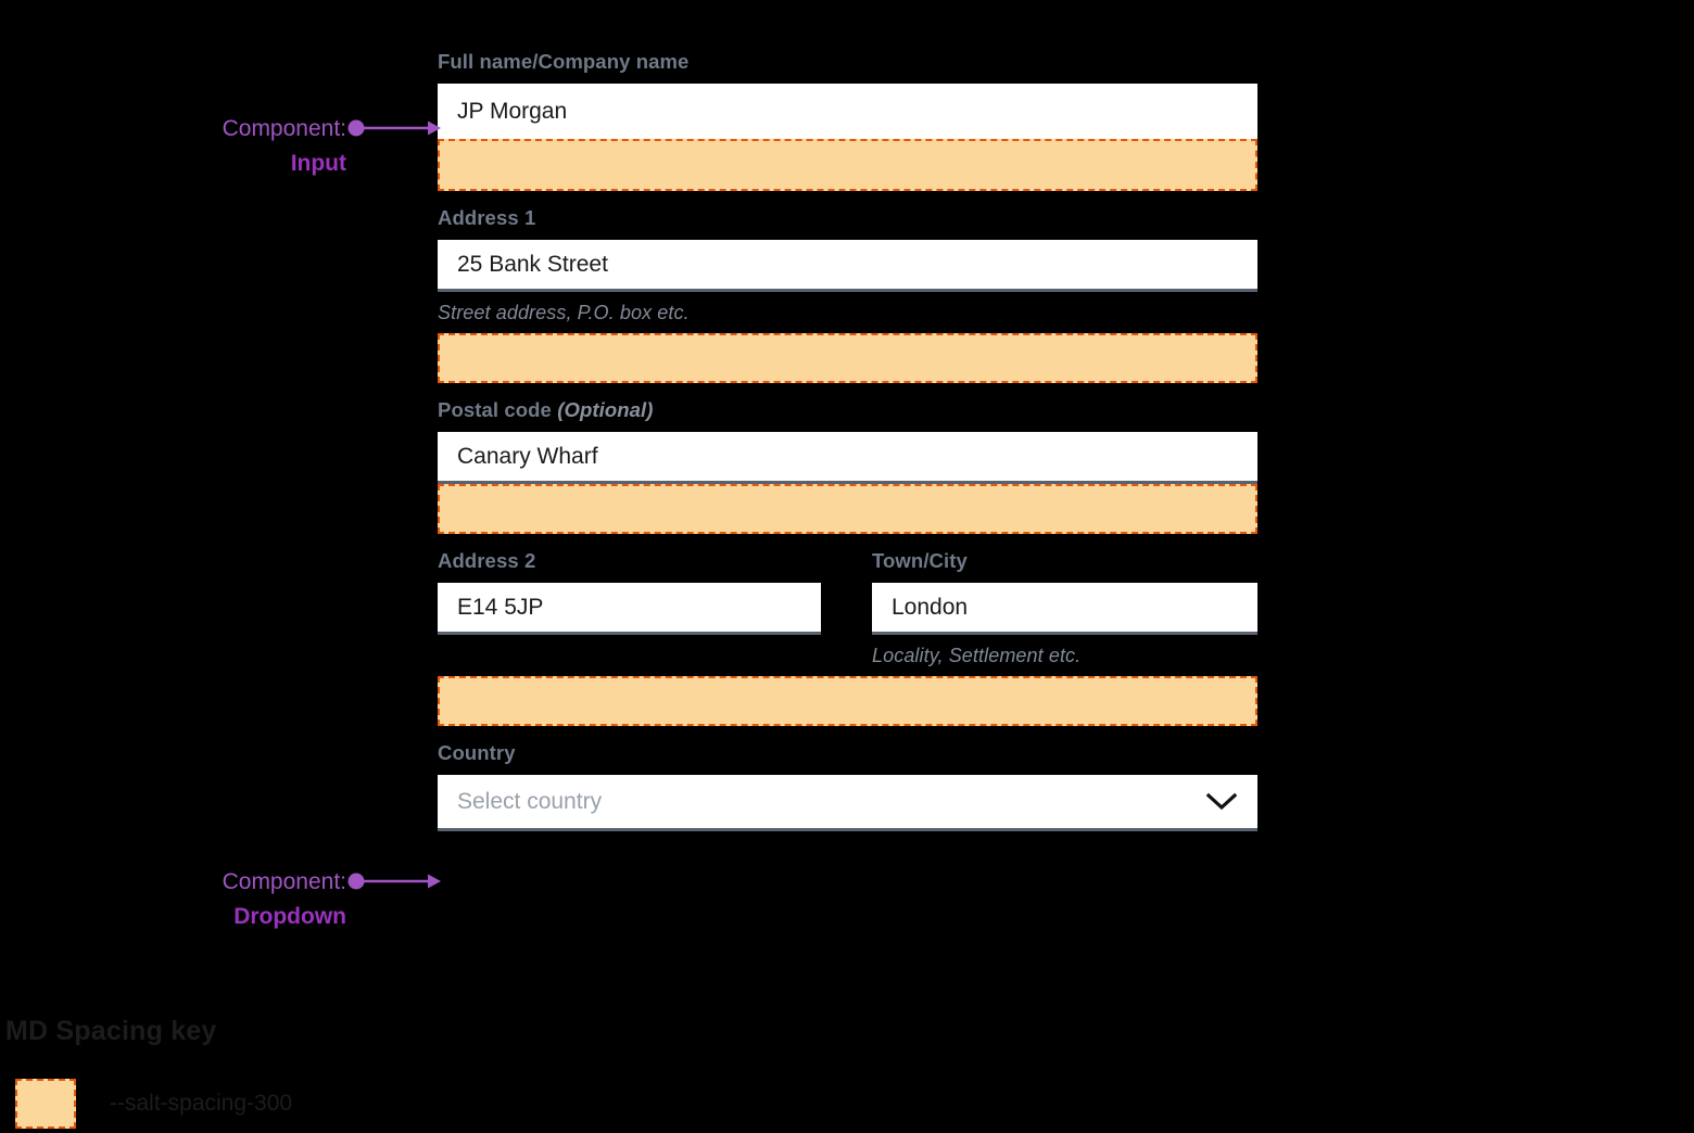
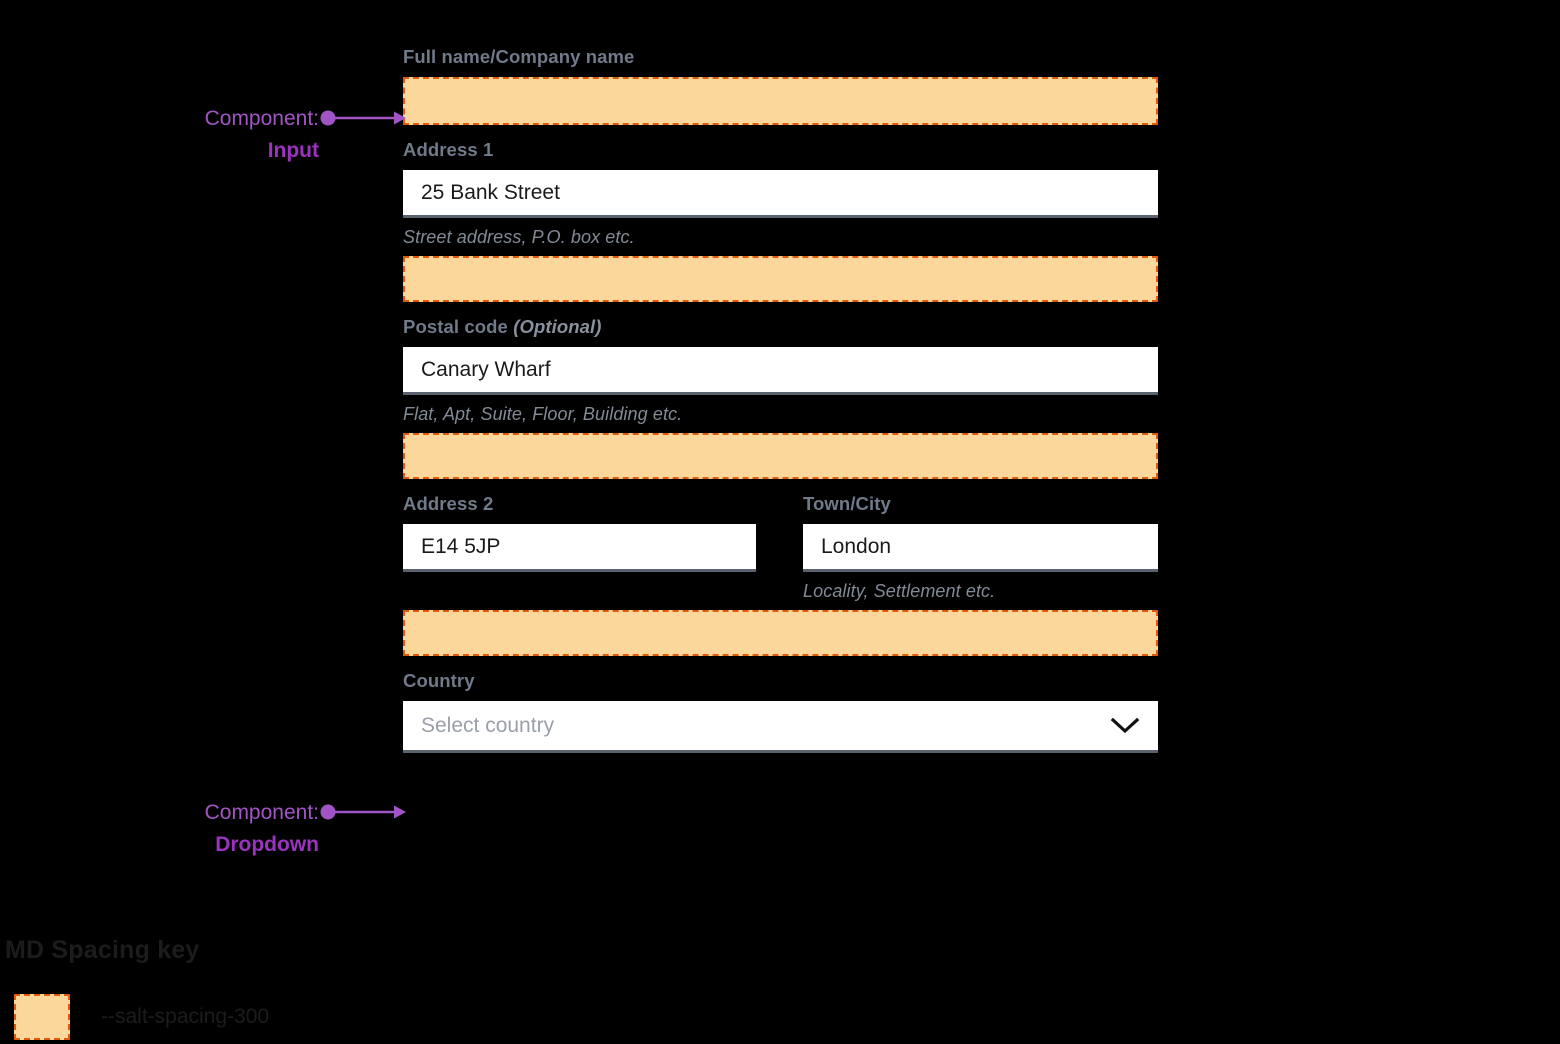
  Full name/Company name
- JP Morgan
  Address 1
  25 Bank Street
  Street address, P.O. box etc.
  Postal code (Optional)
  Canary Wharf
+ Flat, Apt, Suite, Floor, Building etc.
  Address 2
  Town/City
  E14 5JP
  London
  Locality, Settlement etc.
  Country
  Select country
  Component:
  Input
  Component:
  Dropdown
  MD Spacing key
  --salt-spacing-300
